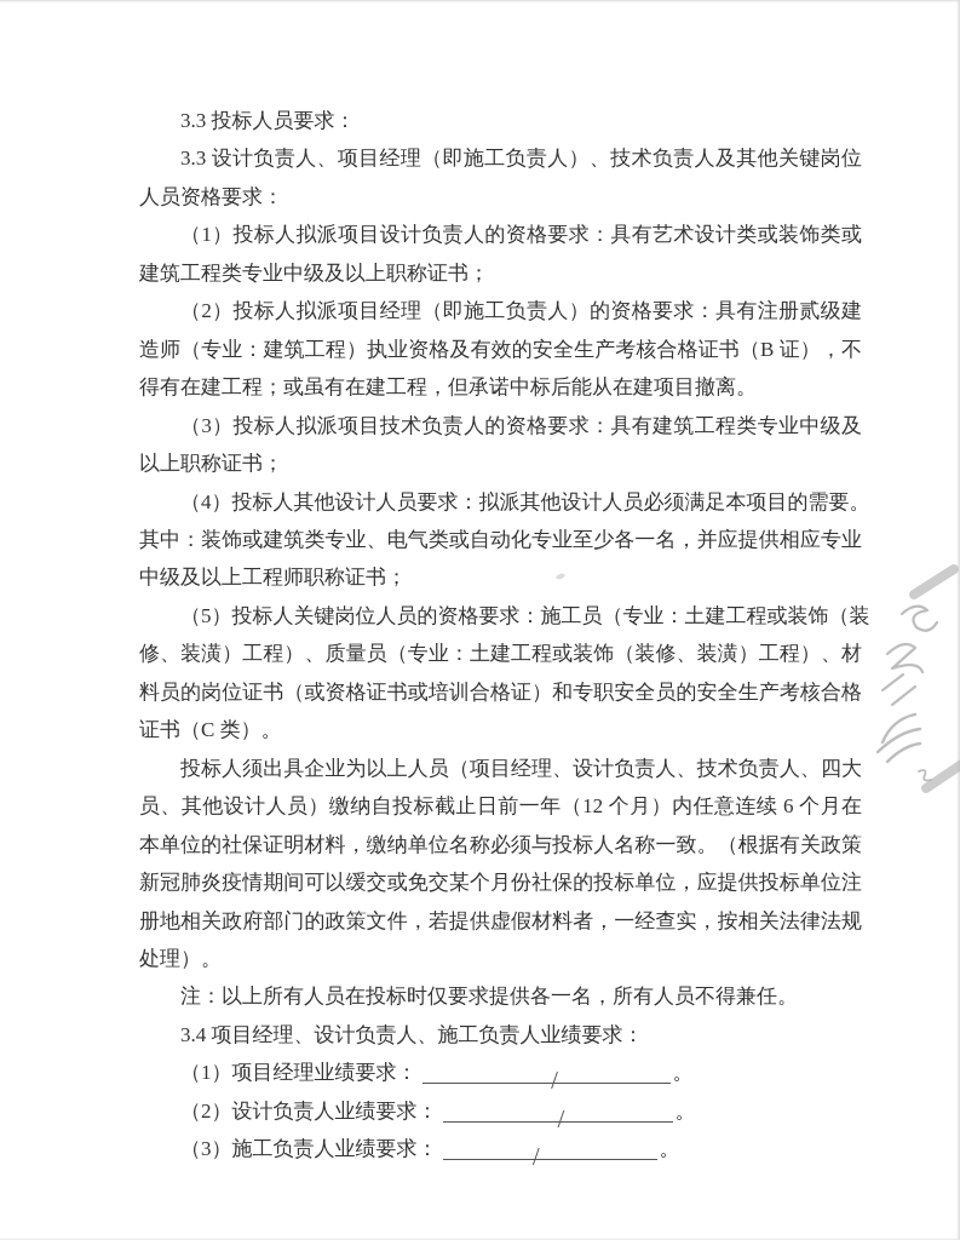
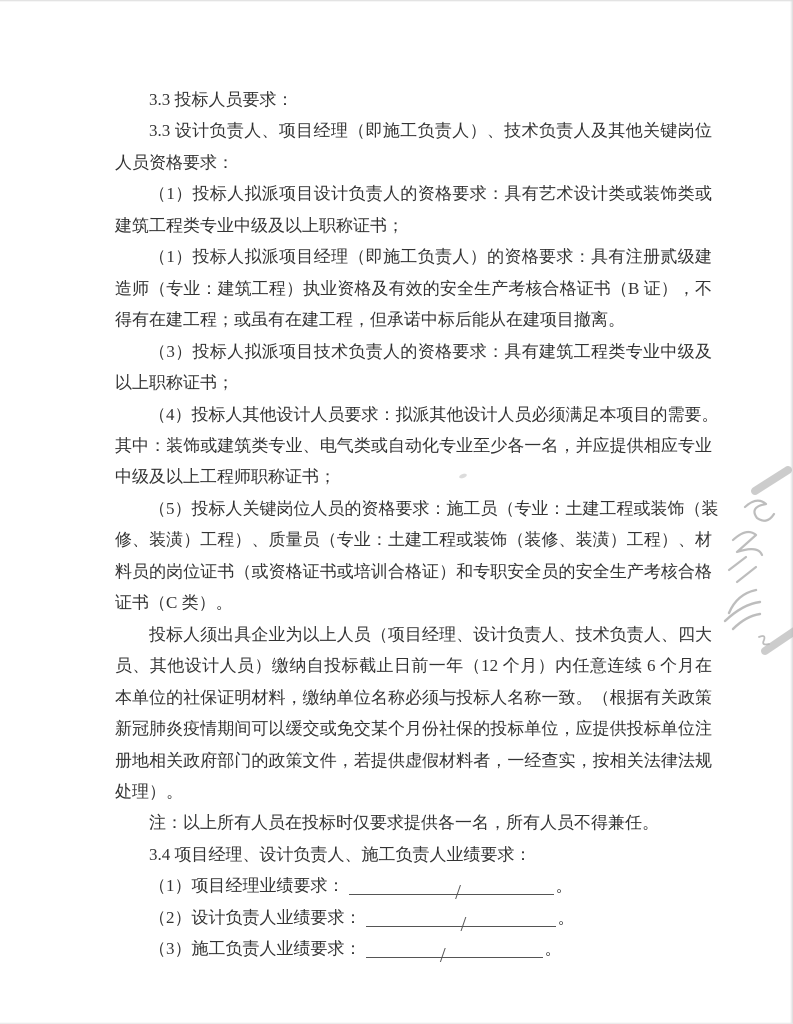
  3.3 投标人员要求：
  3.3 设计负责人、项目经理（即施工负责人）、技术负责人及其他关键岗位
  人员资格要求：
  （1）投标人拟派项目设计负责人的资格要求：具有艺术设计类或装饰类或
  建筑工程类专业中级及以上职称证书；
- （2）投标人拟派项目经理（即施工负责人）的资格要求：具有注册贰级建
+ （1）投标人拟派项目经理（即施工负责人）的资格要求：具有注册贰级建
  造师（专业：建筑工程）执业资格及有效的安全生产考核合格证书（B 证），不
  得有在建工程；或虽有在建工程，但承诺中标后能从在建项目撤离。
  （3）投标人拟派项目技术负责人的资格要求：具有建筑工程类专业中级及
  以上职称证书；
  （4）投标人其他设计人员要求：拟派其他设计人员必须满足本项目的需要。
  其中：装饰或建筑类专业、电气类或自动化专业至少各一名，并应提供相应专业
  中级及以上工程师职称证书；
  （5）投标人关键岗位人员的资格要求：施工员（专业：土建工程或装饰（装
  修、装潢）工程）、质量员（专业：土建工程或装饰（装修、装潢）工程）、材
  料员的岗位证书（或资格证书或培训合格证）和专职安全员的安全生产考核合格
  证书（C 类）。
  投标人须出具企业为以上人员（项目经理、设计负责人、技术负责人、四大
  员、其他设计人员）缴纳自投标截止日前一年（12 个月）内任意连续 6 个月在
  本单位的社保证明材料，缴纳单位名称必须与投标人名称一致。（根据有关政策
  新冠肺炎疫情期间可以缓交或免交某个月份社保的投标单位，应提供投标单位注
  册地相关政府部门的政策文件，若提供虚假材料者，一经查实，按相关法律法规
  处理）。
  注：以上所有人员在投标时仅要求提供各一名，所有人员不得兼任。
  3.4 项目经理、设计负责人、施工负责人业绩要求：
  （1）项目经理业绩要求：
  /
  。
  （2）设计负责人业绩要求：
  /
  。
  （3）施工负责人业绩要求：
  /
  。
